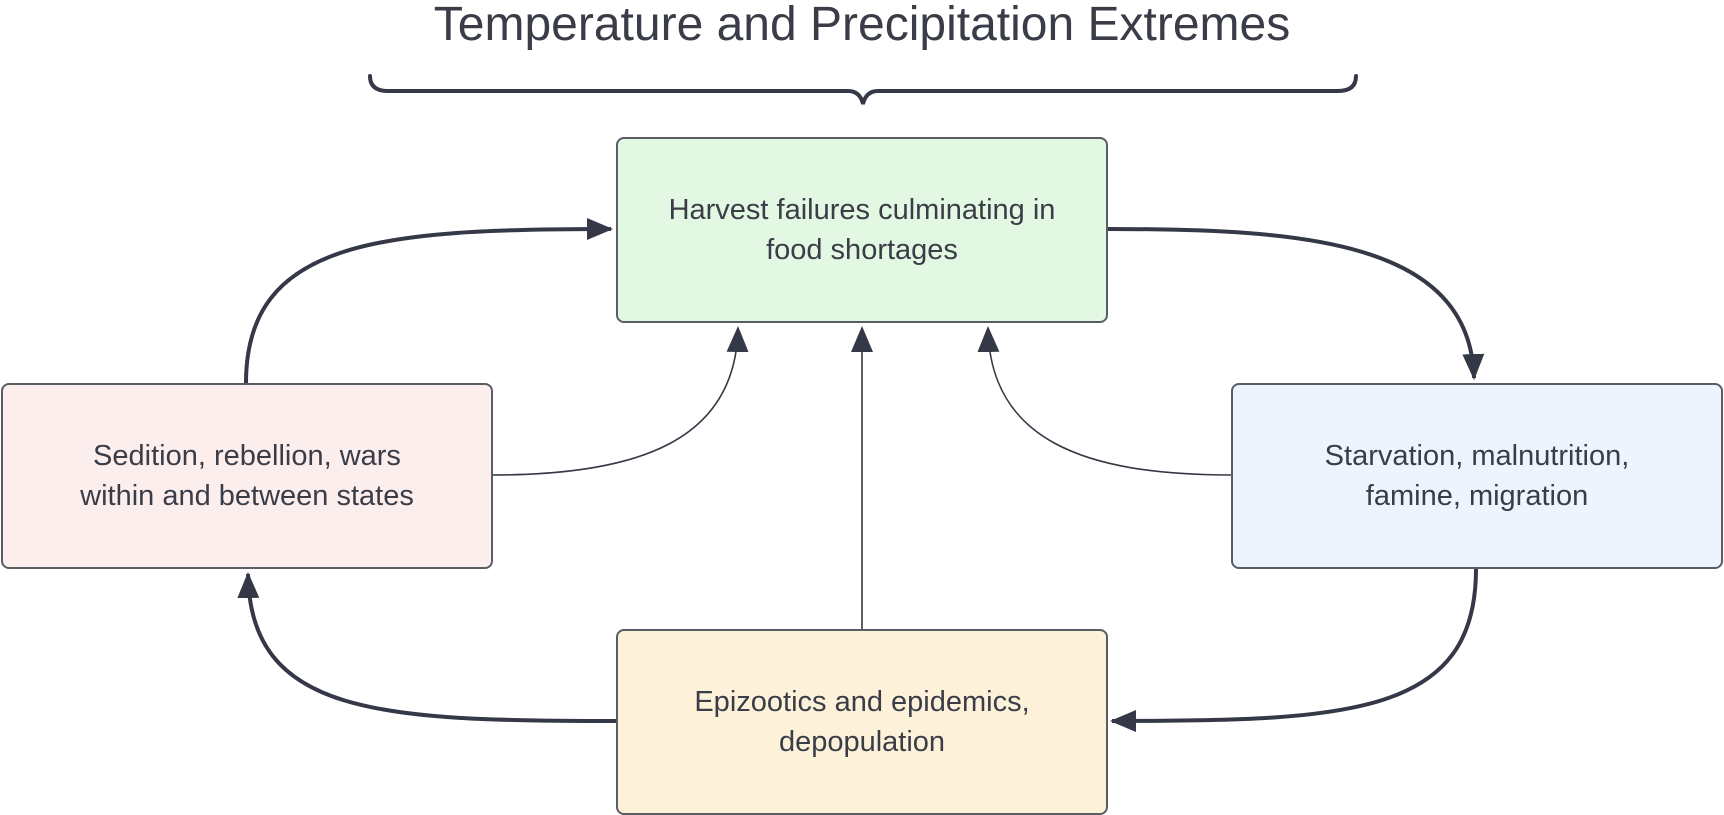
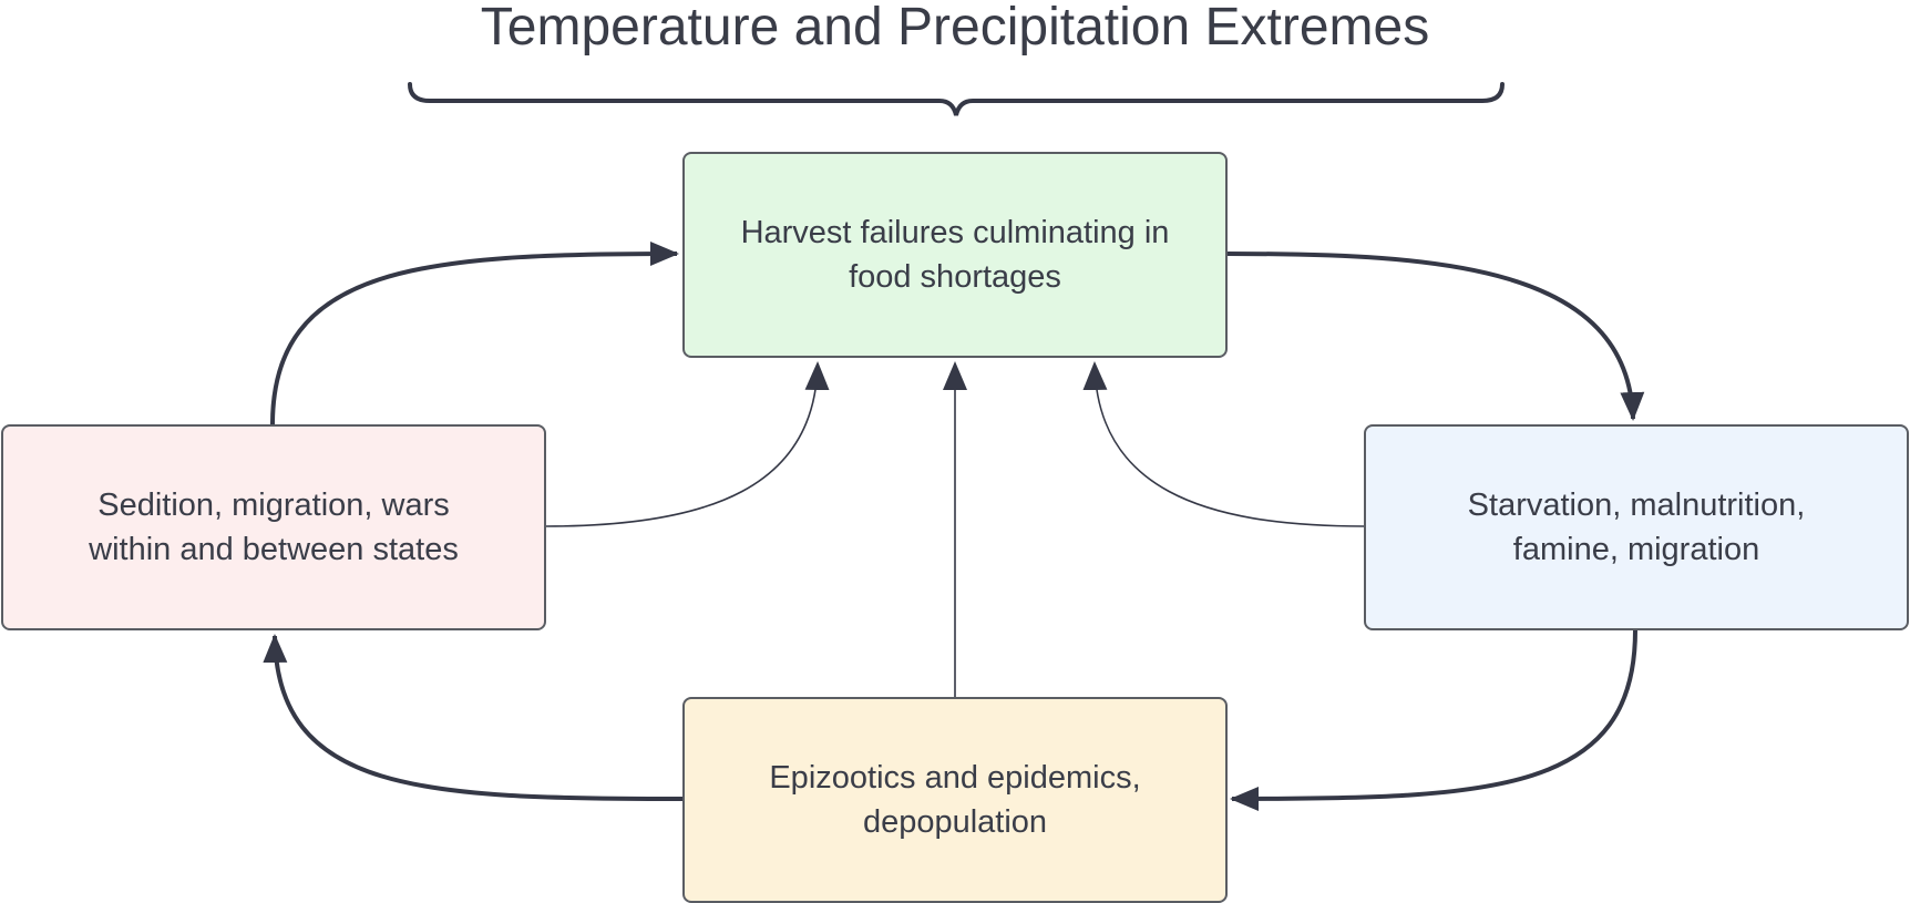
  Temperature and Precipitation Extremes
  Harvest failures culminating in food shortages
- Sedition, rebellion, wars within and between states
+ Sedition, migration, wars within and between states
  Starvation, malnutrition, famine, migration
  Epizootics and epidemics, depopulation
